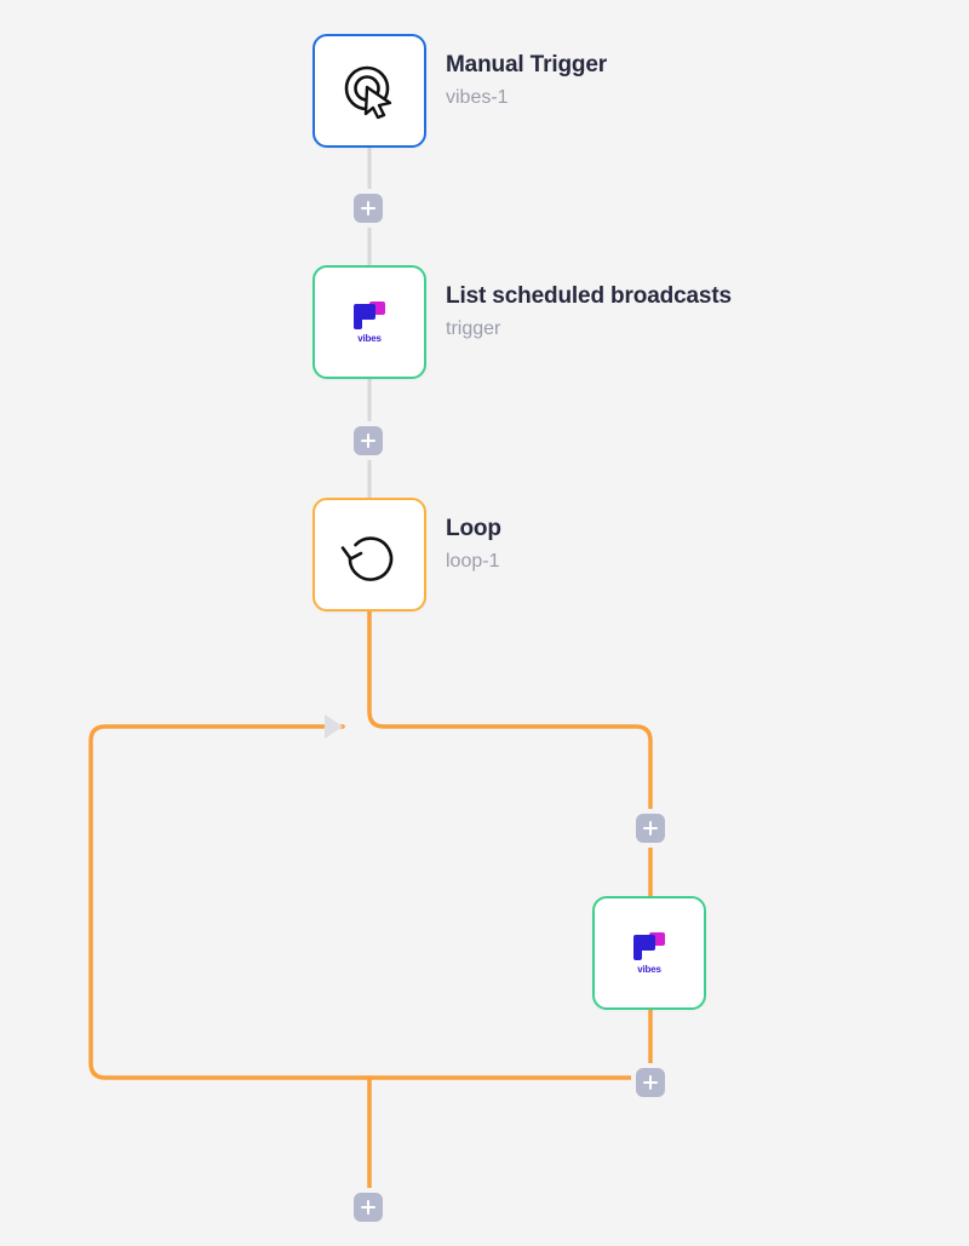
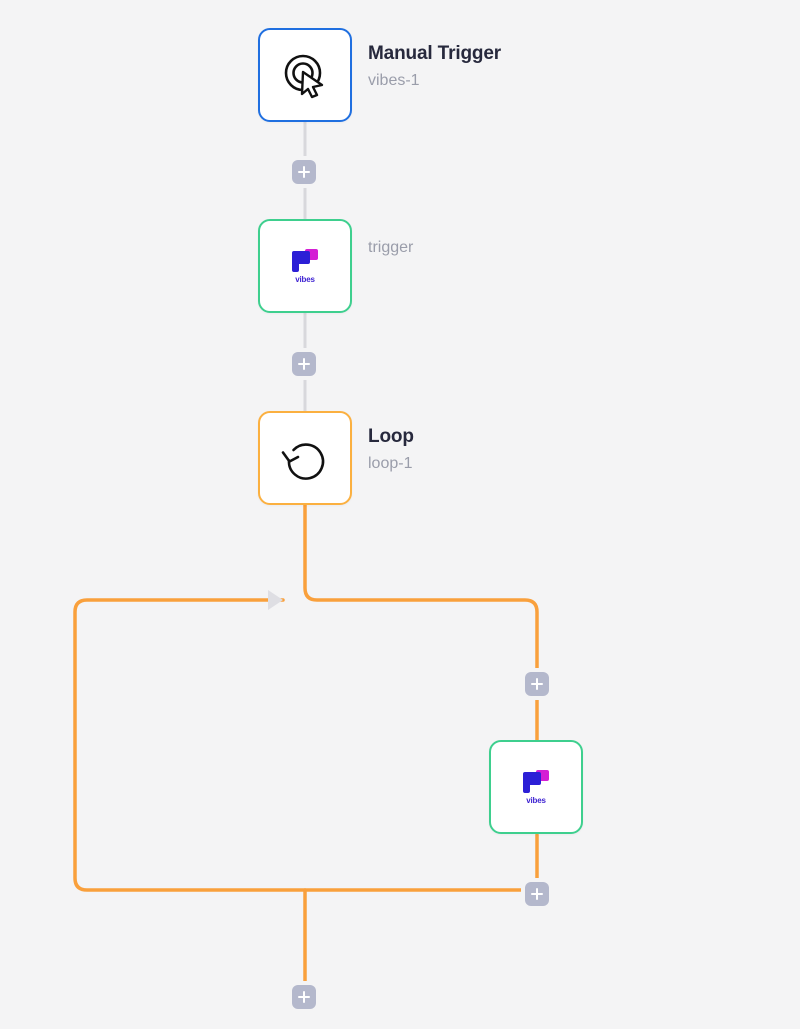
  Manual Trigger
  vibes-1
  vibes
- List scheduled broadcasts
  trigger
  Loop
  loop-1
  vibes
